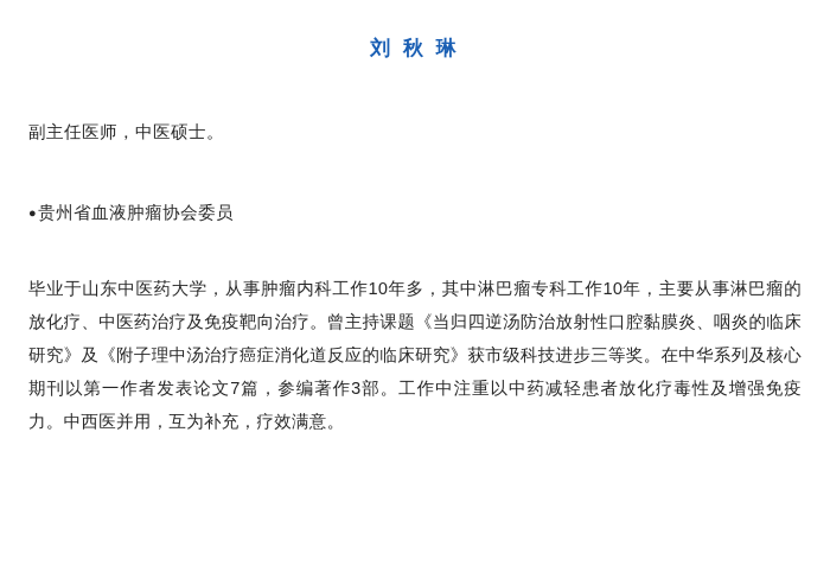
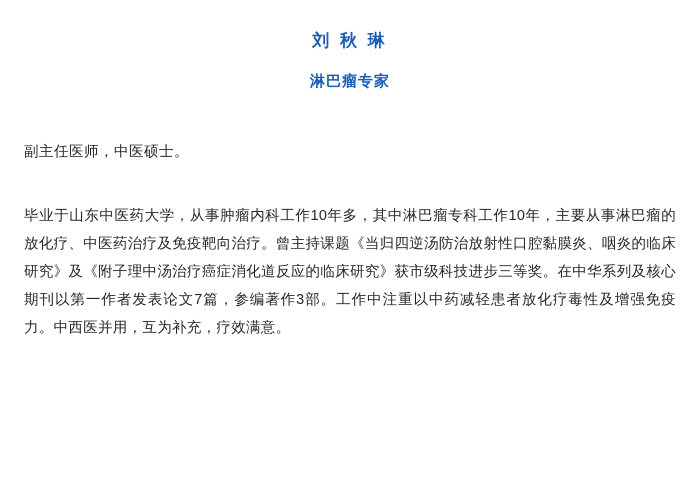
  刘 秋 琳
+ 淋巴瘤专家
  副主任医师，中医硕士。
- ●贵州省血液肿瘤协会委员
  毕业于山东中医药大学，从事肿瘤内科工作10年多，其中淋巴瘤专科工作10年，主要从事淋巴瘤的放化疗、中医药治疗及免疫靶向治疗。曾主持课题《当归四逆汤防治放射性口腔黏膜炎、咽炎的临床研究》及《附子理中汤治疗癌症消化道反应的临床研究》获市级科技进步三等奖。在中华系列及核心期刊以第一作者发表论文7篇，参编著作3部。工作中注重以中药减轻患者放化疗毒性及增强免疫力。中西医并用，互为补充，疗效满意。
